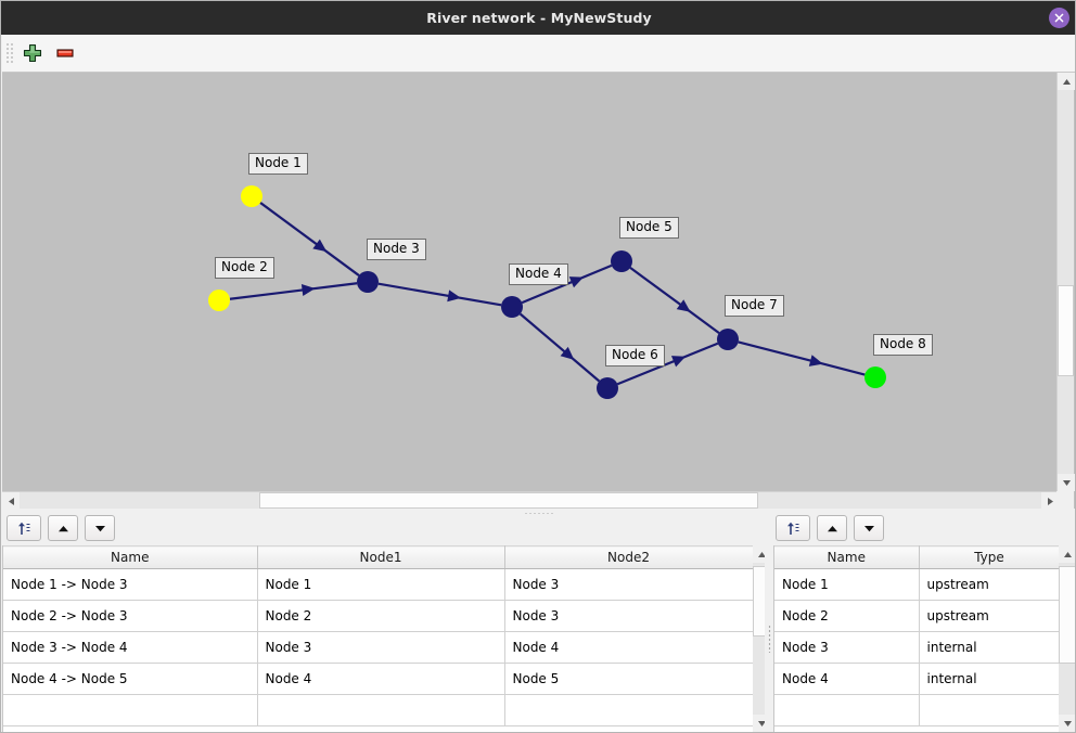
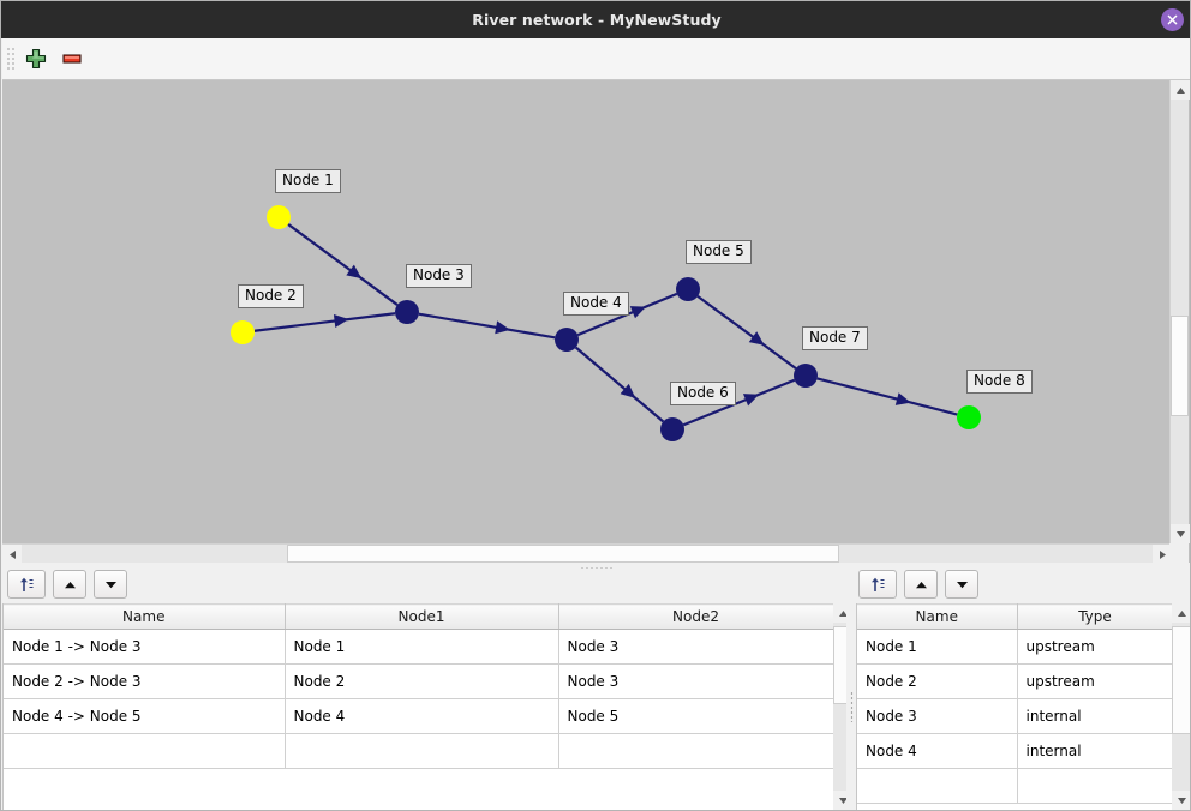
  River network - MyNewStudy
  Node 1
  Node 2
  Node 3
  Node 4
  Node 5
  Node 6
  Node 7
  Node 8
  Name	Node1	Node2
  Node 1 -> Node 3	Node 1	Node 3
  Node 2 -> Node 3	Node 2	Node 3
- Node 3 -> Node 4	Node 3	Node 4
  Node 4 -> Node 5	Node 4	Node 5
  Name	Type
  Node 1	upstream
  Node 2	upstream
  Node 3	internal
  Node 4	internal
